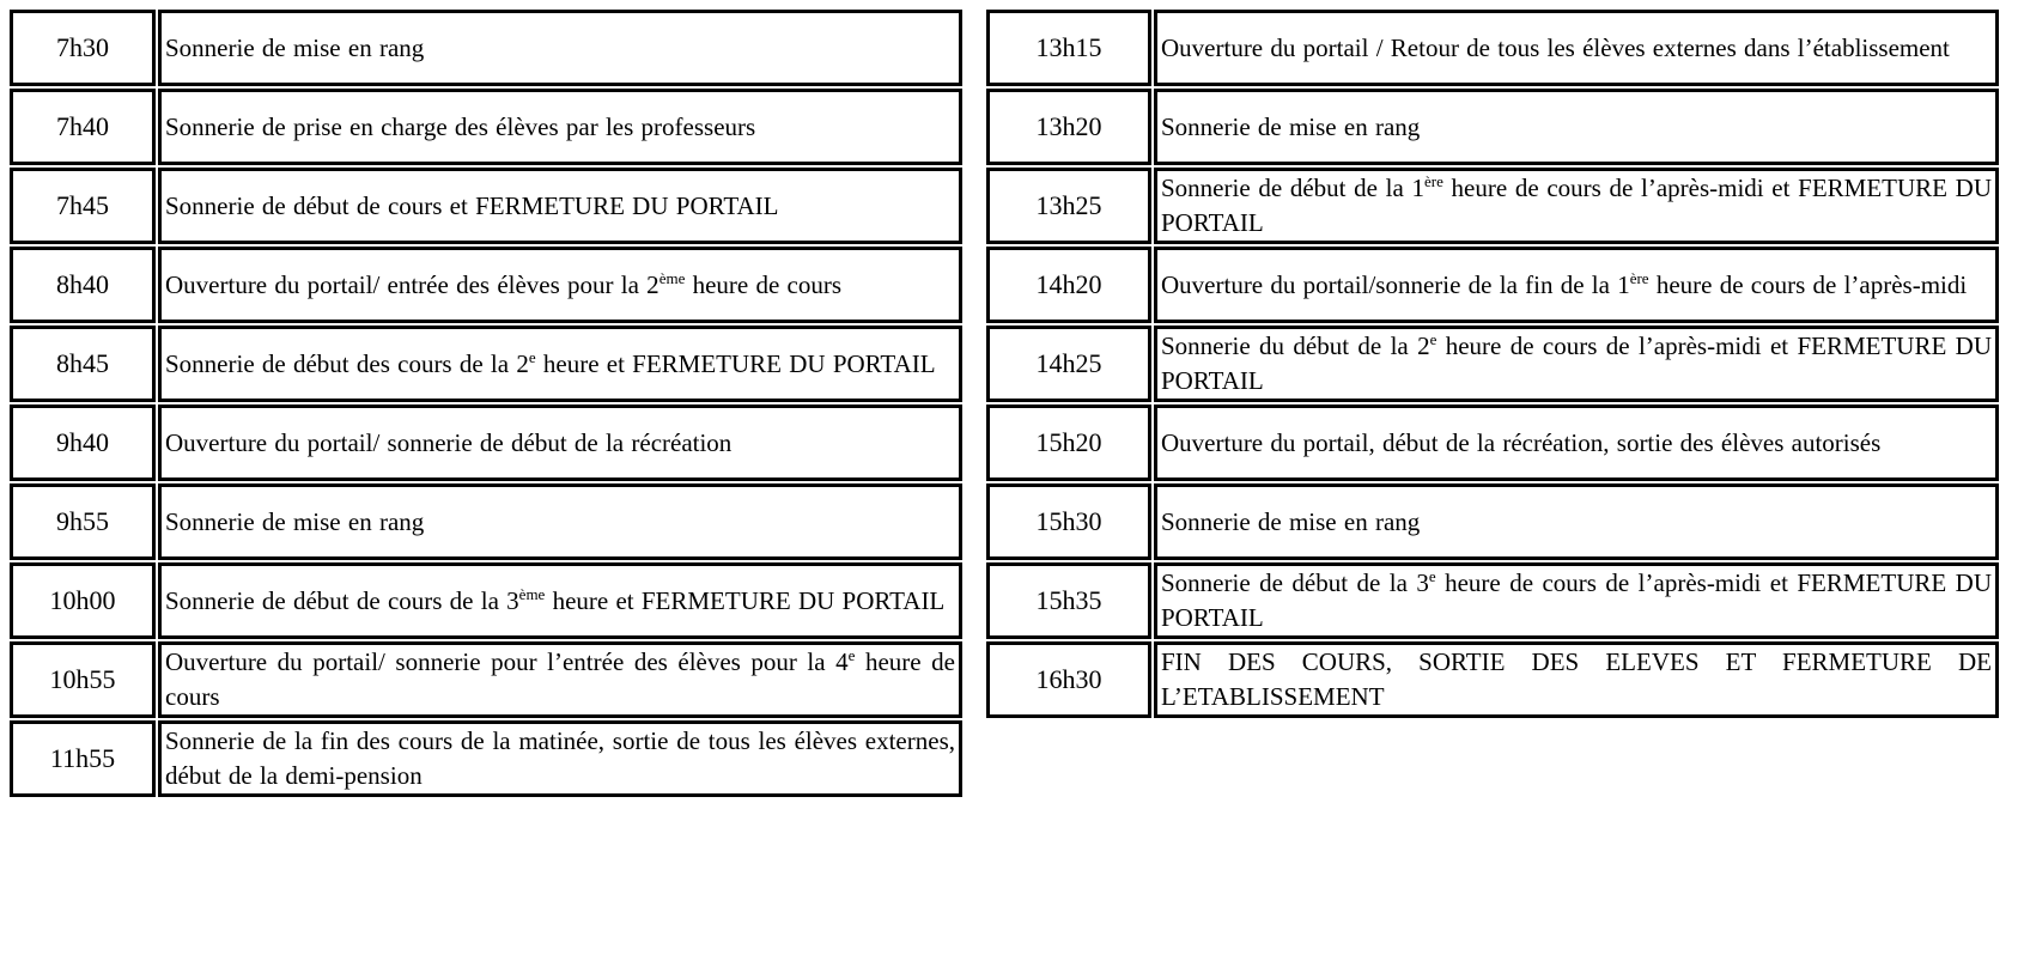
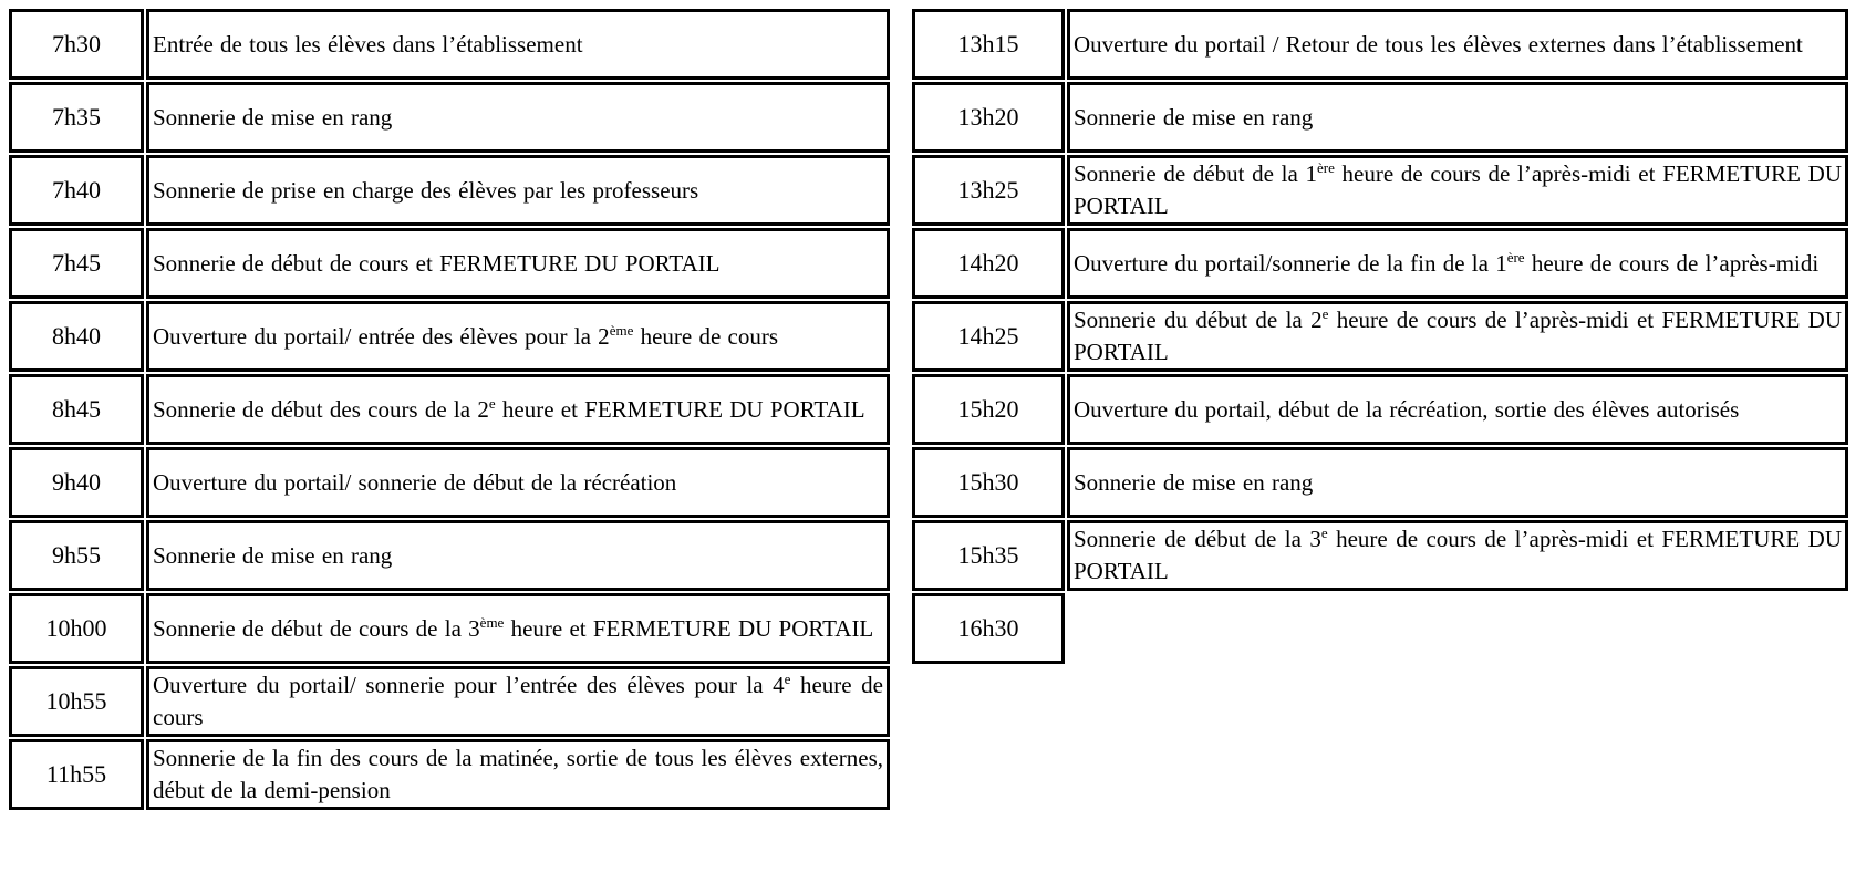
  7h30
+ Entrée de tous les élèves dans l’établissement
+ 7h35
  Sonnerie de mise en rang
  7h40
  Sonnerie de prise en charge des élèves par les professeurs
  7h45
  Sonnerie de début de cours et FERMETURE DU PORTAIL
  8h40
  Ouverture du portail/ entrée des élèves pour la 2ème heure de cours
  8h45
  Sonnerie de début des cours de la 2e heure et FERMETURE DU PORTAIL
  9h40
  Ouverture du portail/ sonnerie de début de la récréation
  9h55
  Sonnerie de mise en rang
  10h00
  Sonnerie de début de cours de la 3ème heure et FERMETURE DU PORTAIL
  10h55
  Ouverture du portail/ sonnerie pour l’entrée des élèves pour la 4e heure de cours
  11h55
  Sonnerie de la fin des cours de la matinée, sortie de tous les élèves externes, début de la demi-pension
  13h15
  Ouverture du portail / Retour de tous les élèves externes dans l’établissement
  13h20
  Sonnerie de mise en rang
  13h25
  Sonnerie de début de la 1ère heure de cours de l’après-midi et FERMETURE DU PORTAIL
  14h20
  Ouverture du portail/sonnerie de la fin de la 1ère heure de cours de l’après-midi
  14h25
  Sonnerie du début de la 2e heure de cours de l’après-midi et FERMETURE DU PORTAIL
  15h20
  Ouverture du portail, début de la récréation, sortie des élèves autorisés
  15h30
  Sonnerie de mise en rang
  15h35
  Sonnerie de début de la 3e heure de cours de l’après-midi et FERMETURE DU PORTAIL
  16h30
- FIN DES COURS, SORTIE DES ELEVES ET FERMETURE DE L’ETABLISSEMENT
